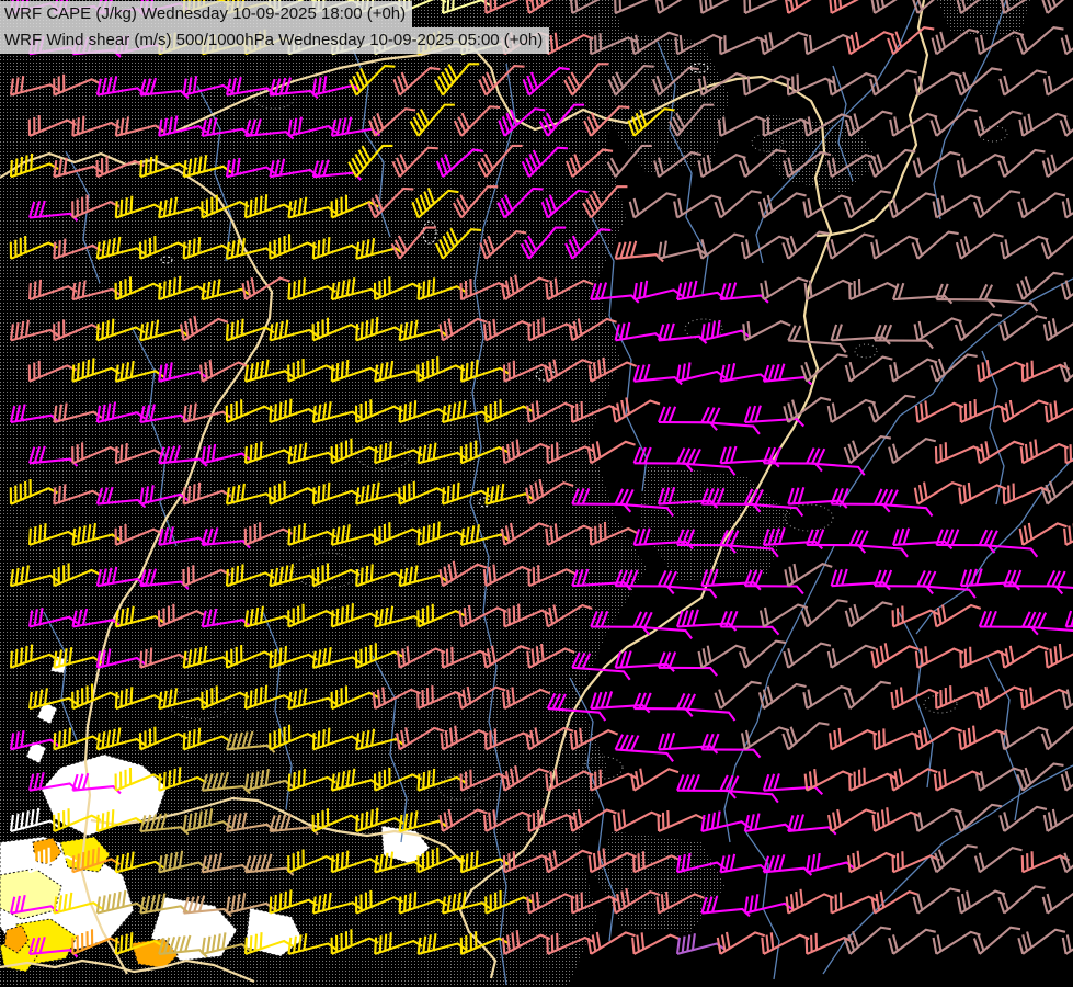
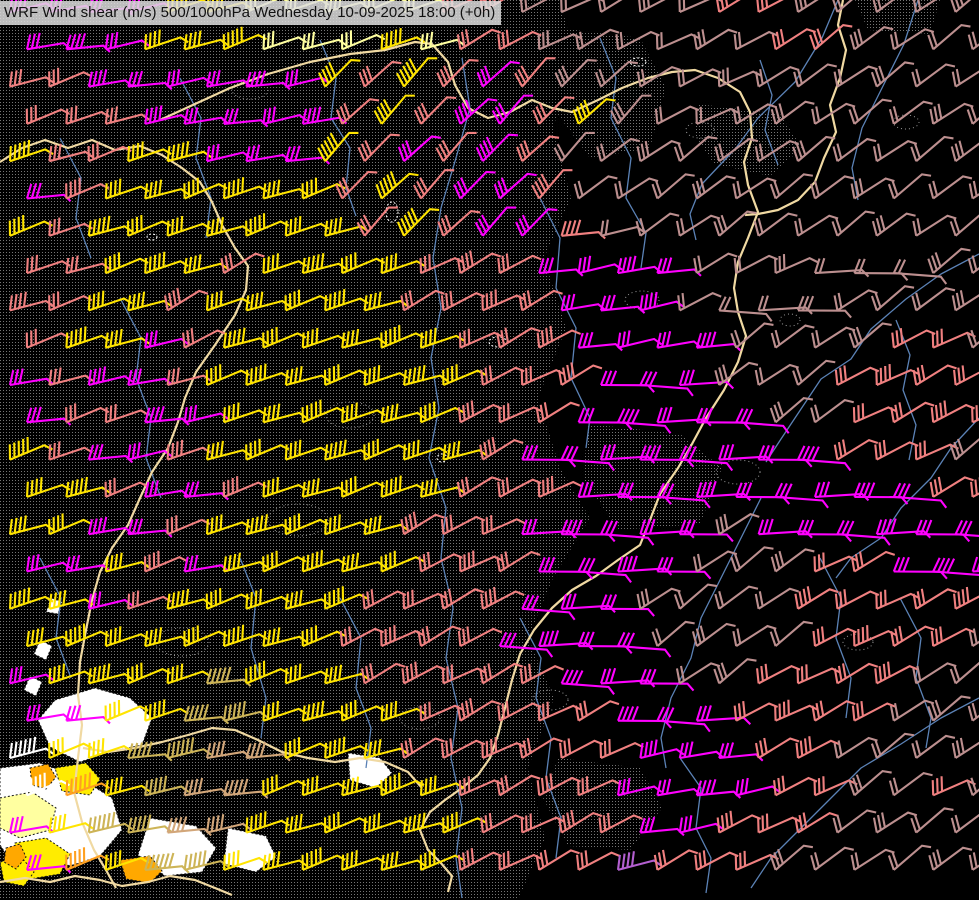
- WRF CAPE (J/kg) Wednesday 10-09-2025 18:00 (+0h)
- WRF Wind shear (m/s) 500/1000hPa Wednesday 10-09-2025 05:00 (+0h)
+ WRF Wind shear (m/s) 500/1000hPa Wednesday 10-09-2025 18:00 (+0h)
